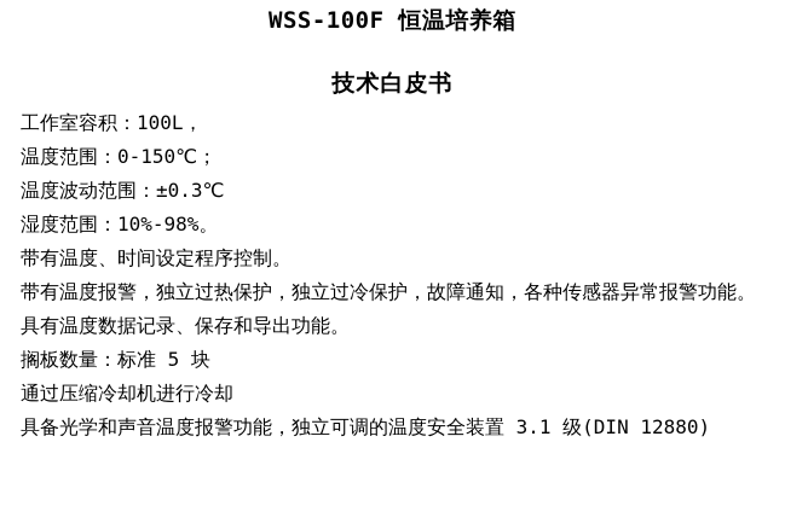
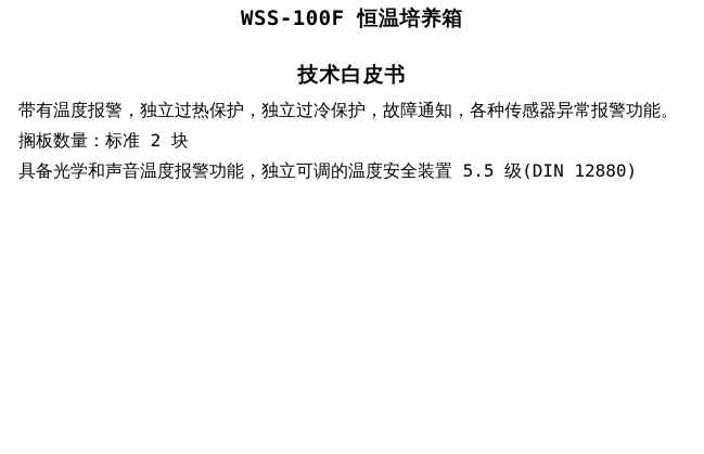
  WSS-100F 恒温培养箱
  技术白皮书
- 工作室容积：100L，
- 温度范围：0-150℃；
- 温度波动范围：±0.3℃
- 湿度范围：10%-98%。
- 带有温度、时间设定程序控制。
  带有温度报警，独立过热保护，独立过冷保护，故障通知，各种传感器异常报警功能。
- 具有温度数据记录、保存和导出功能。
- 搁板数量：标准 5 块
+ 搁板数量：标准 2 块
- 通过压缩冷却机进行冷却
- 具备光学和声音温度报警功能，独立可调的温度安全装置 3.1 级(DIN 12880)
+ 具备光学和声音温度报警功能，独立可调的温度安全装置 5.5 级(DIN 12880)
